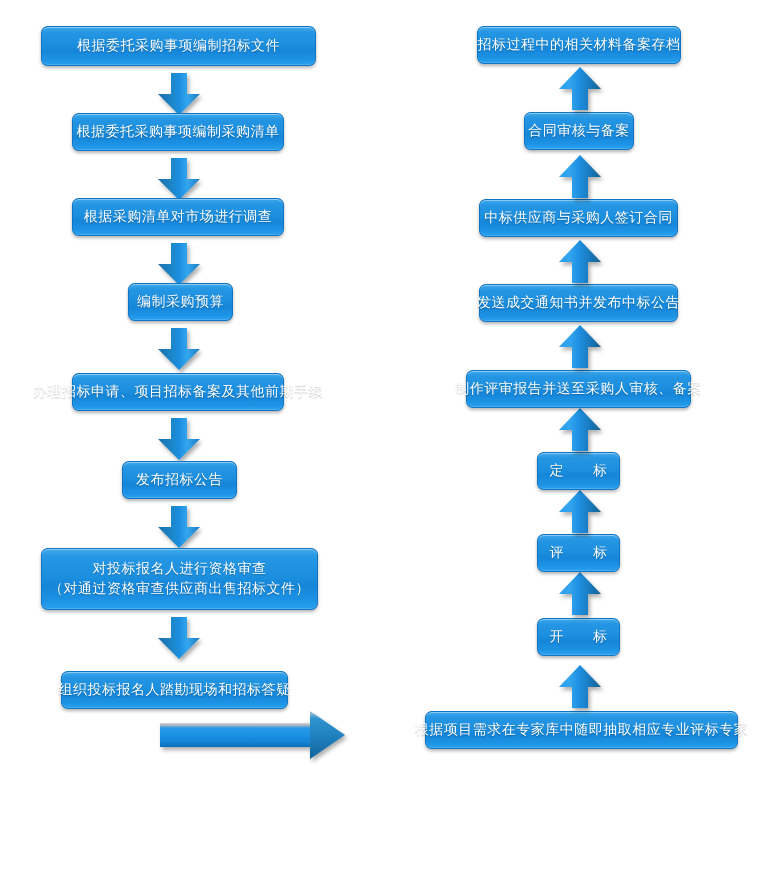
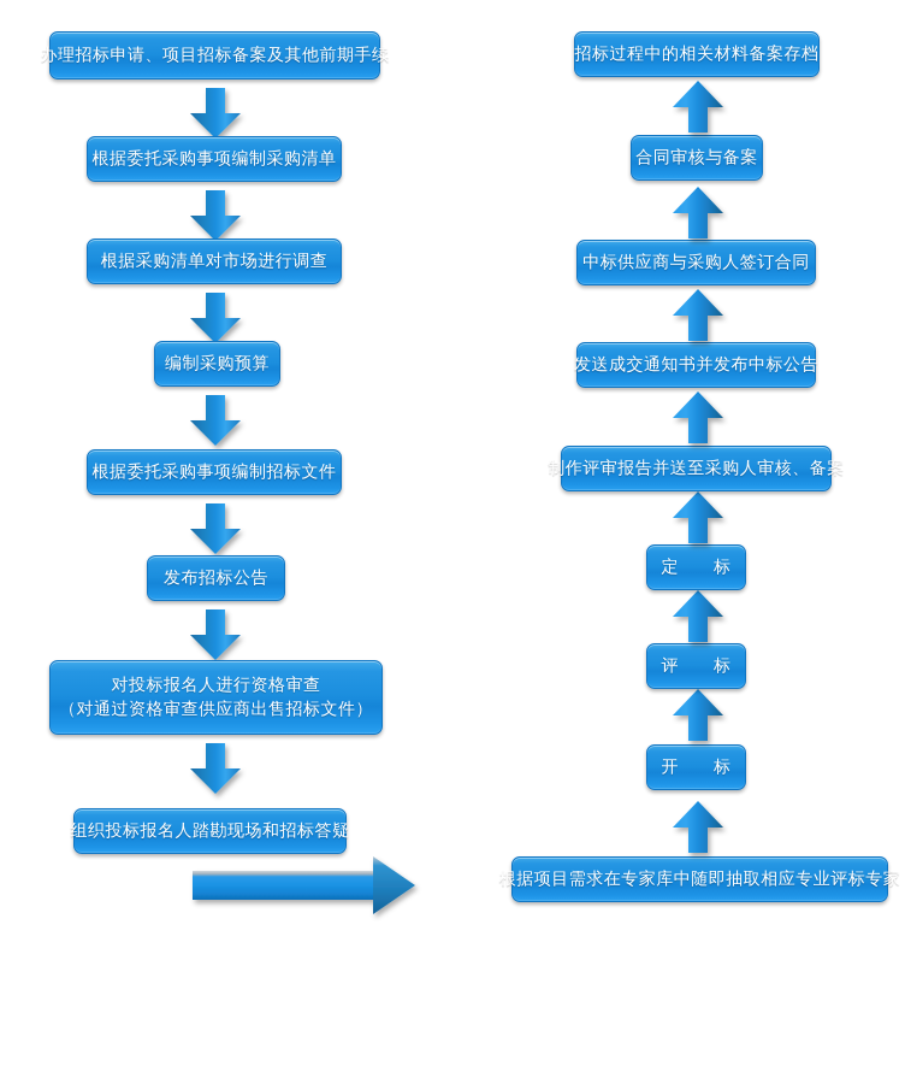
- 根据委托采购事项编制招标文件
+ 办理招标申请、项目招标备案及其他前期手续
  根据委托采购事项编制采购清单
  根据采购清单对市场进行调查
  编制采购预算
- 办理招标申请、项目招标备案及其他前期手续
+ 根据委托采购事项编制招标文件
  发布招标公告
  对投标报名人进行资格审查
  （对通过资格审查供应商出售招标文件）
  组织投标报名人踏勘现场和招标答疑
  根据项目需求在专家库中随即抽取相应专业评标专家
  开 标
  评 标
  定 标
  制作评审报告并送至采购人审核、备案
  发送成交通知书并发布中标公告
  中标供应商与采购人签订合同
  合同审核与备案
  招标过程中的相关材料备案存档
